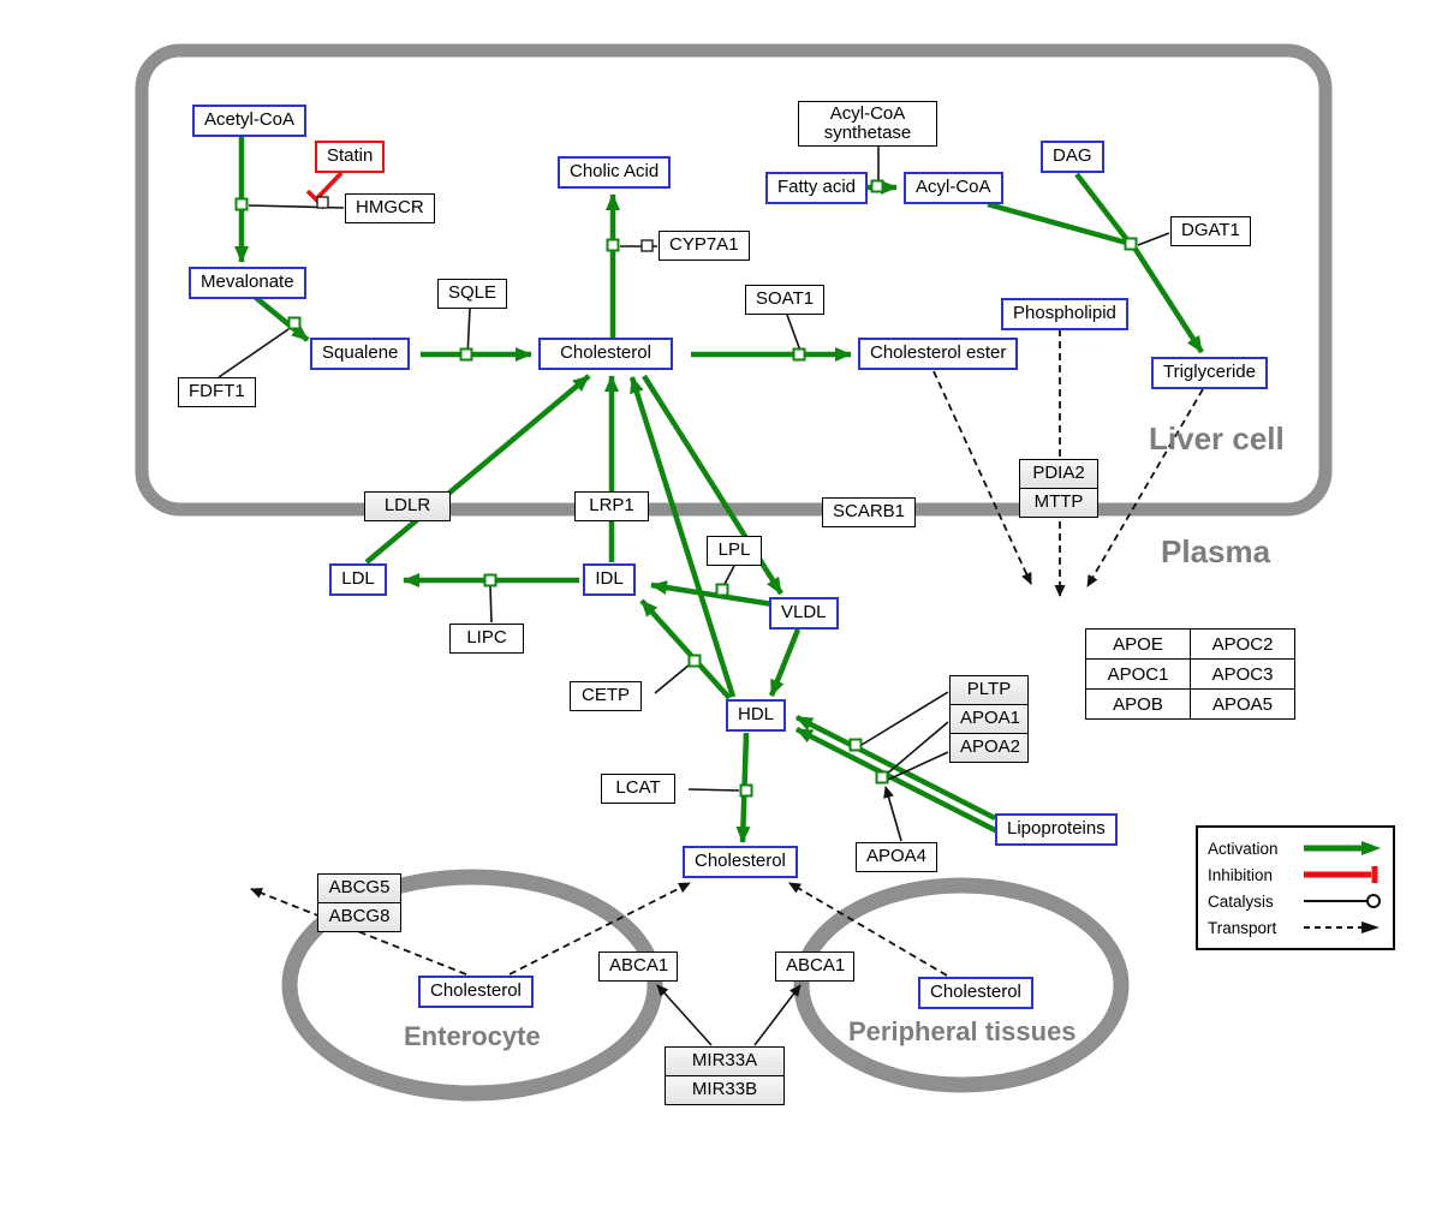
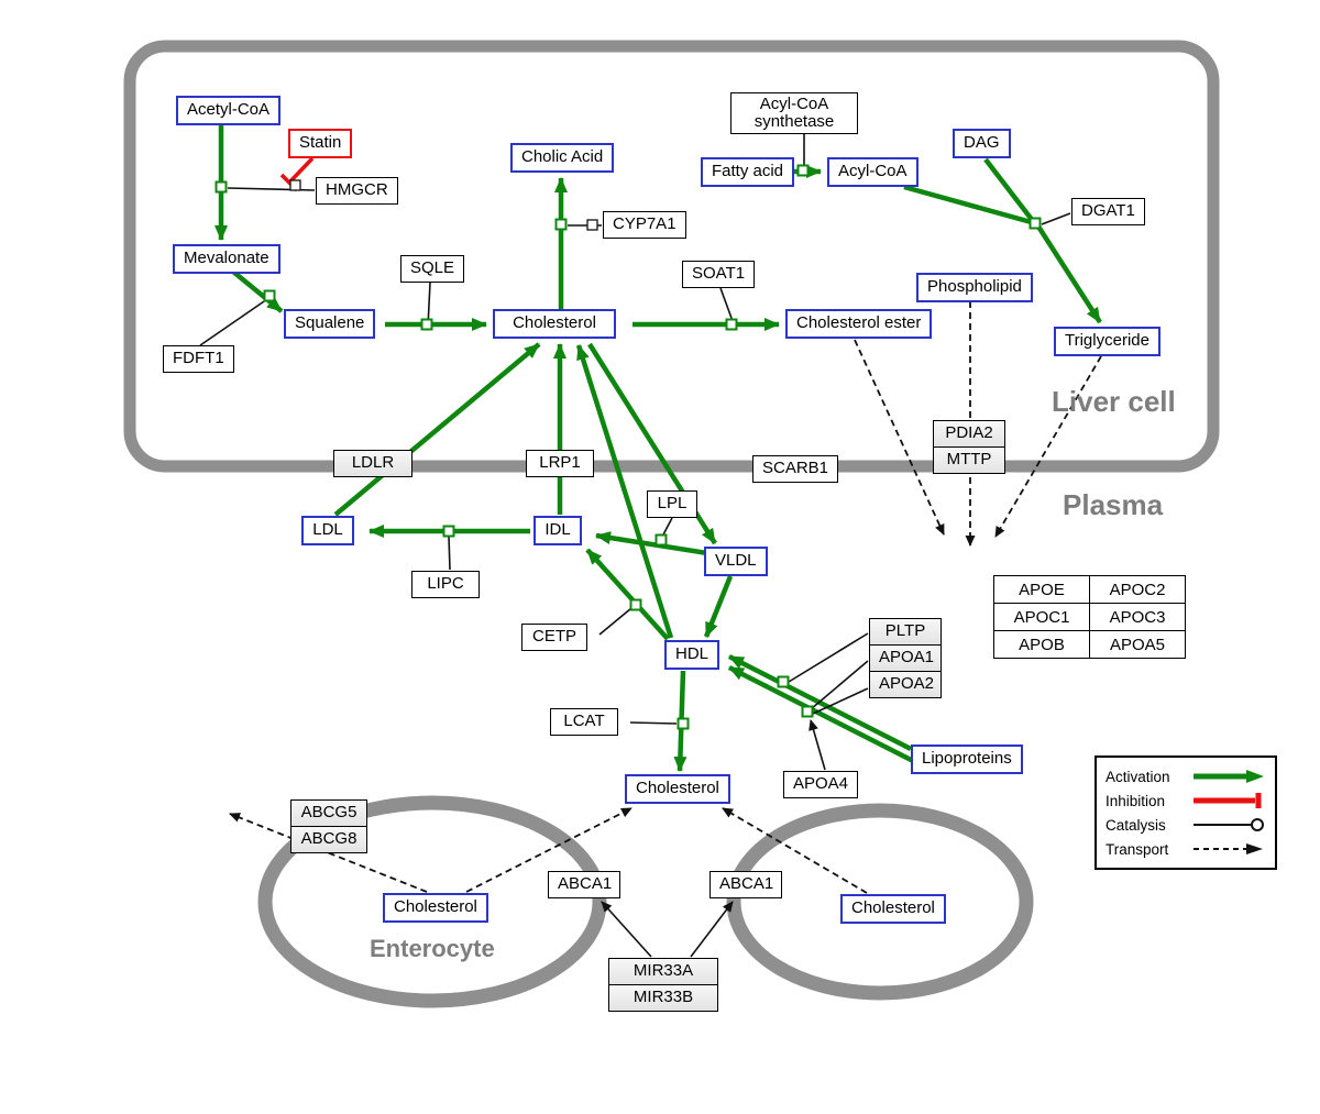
  Liver cell
  Plasma
  Enterocyte
- Peripheral tissues
  Acetyl-CoA
  Statin
  HMGCR
  Mevalonate
  FDFT1
  Squalene
  SQLE
  Cholesterol
  Cholic Acid
  CYP7A1
  SOAT1
  Cholesterol ester
  Acyl-CoA synthetase
  Fatty acid
  Acyl-CoA
  DAG
  DGAT1
  Phospholipid
  Triglyceride
  LDLR
  LRP1
  SCARB1
  PDIA2
  MTTP
  LDL
  IDL
  LIPC
  LPL
  VLDL
  CETP
  HDL
  LCAT
  PLTP
  APOA1
  APOA2
  APOA4
  Lipoproteins
  Cholesterol
  APOE	APOC2
  APOC1	APOC3
  APOB	APOA5
  ABCG5
  ABCG8
  Cholesterol
  ABCA1
  ABCA1
  Cholesterol
  MIR33A
  MIR33B
  Activation
  Inhibition
  Catalysis
  Transport
